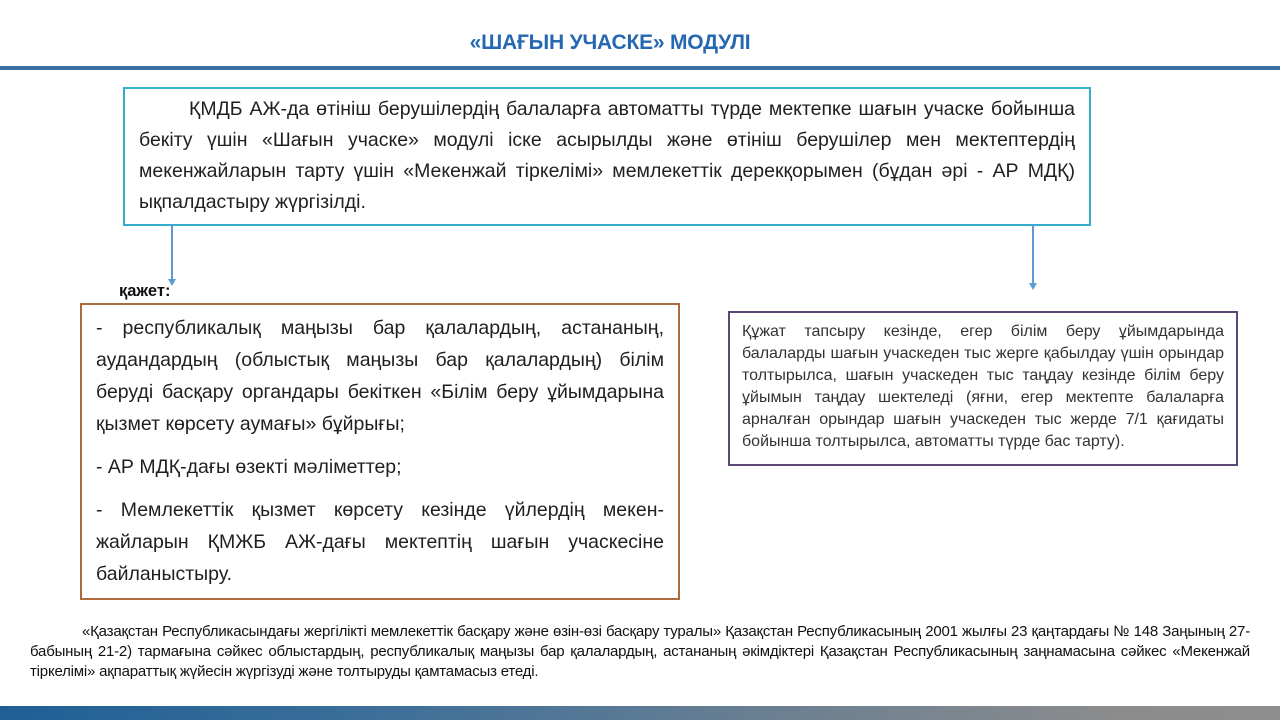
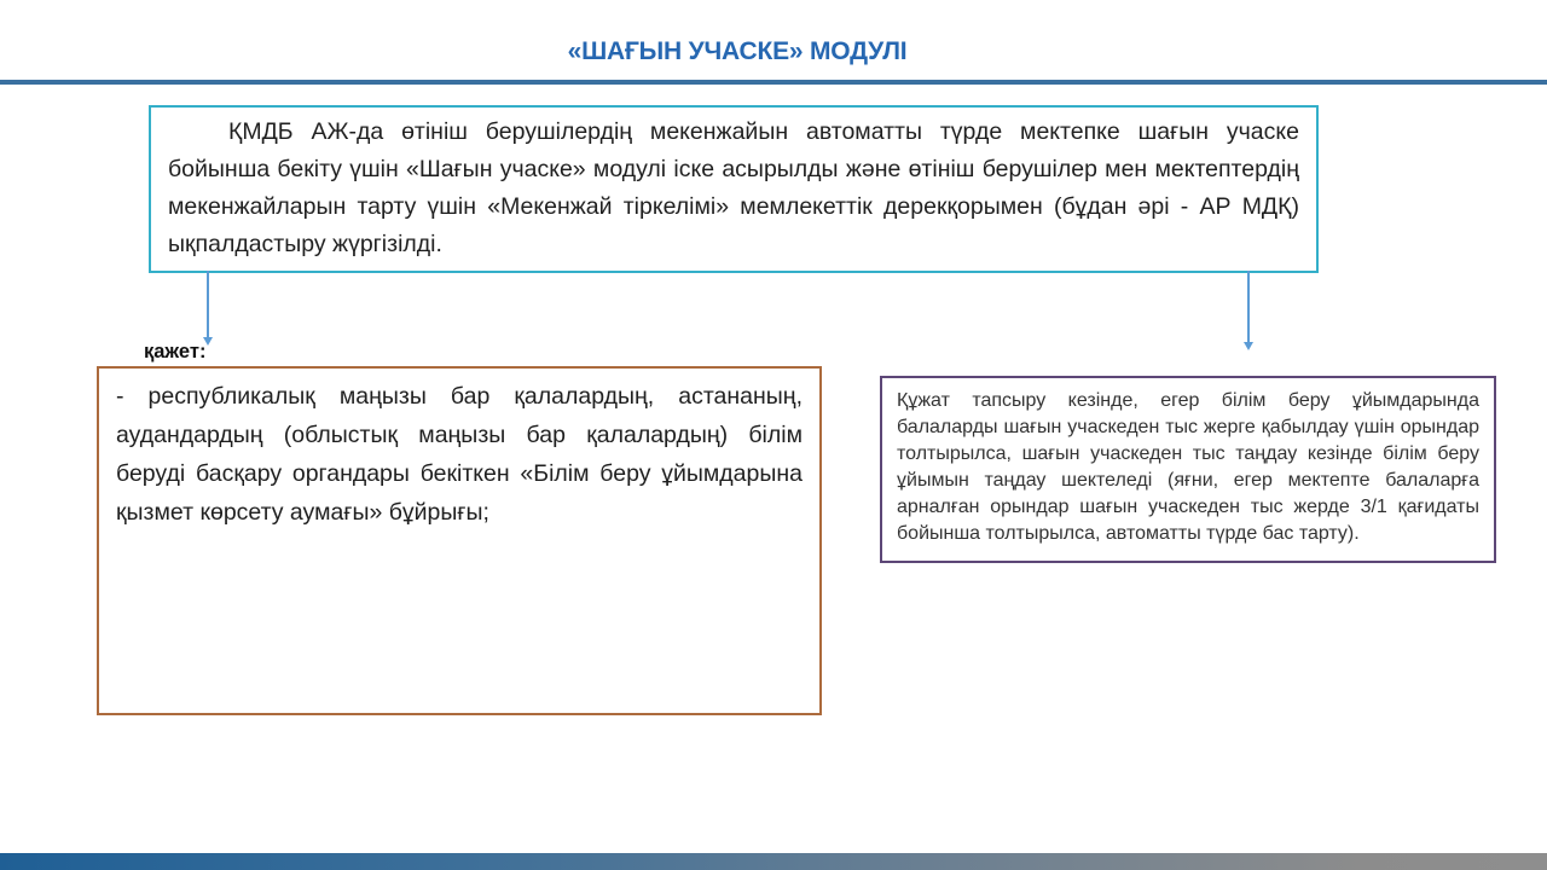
  «ШАҒЫН УЧАСКЕ» МОДУЛІ
- ҚМДБ АЖ-да өтініш берушілердің балаларға автоматты түрде мектепке шағын учаске бойынша бекіту үшін «Шағын учаске» модулі іске асырылды және өтініш берушілер мен мектептердің мекенжайларын тарту үшін «Мекенжай тіркелімі» мемлекеттік дерекқорымен (бұдан әрі - АР МДҚ) ықпалдастыру жүргізілді.
+ ҚМДБ АЖ-да өтініш берушілердің мекенжайын автоматты түрде мектепке шағын учаске бойынша бекіту үшін «Шағын учаске» модулі іске асырылды және өтініш берушілер мен мектептердің мекенжайларын тарту үшін «Мекенжай тіркелімі» мемлекеттік дерекқорымен (бұдан әрі - АР МДҚ) ықпалдастыру жүргізілді.
  қажет:
  - республикалық маңызы бар қалалардың, астананың, аудандардың (облыстық маңызы бар қалалардың) білім беруді басқару органдары бекіткен «Білім беру ұйымдарына қызмет көрсету аумағы» бұйрығы;
- - АР МДҚ-дағы өзекті мәліметтер;
- - Мемлекеттік қызмет көрсету кезінде үйлердің мекен-жайларын ҚМЖБ АЖ-дағы мектептің шағын учаскесіне байланыстыру.
- Құжат тапсыру кезінде, егер білім беру ұйымдарында балаларды шағын учаскеден тыс жерге қабылдау үшін орындар толтырылса, шағын учаскеден тыс таңдау кезінде білім беру ұйымын таңдау шектеледі (яғни, егер мектепте балаларға арналған орындар шағын учаскеден тыс жерде 7/1 қағидаты бойынша толтырылса, автоматты түрде бас тарту).
+ Құжат тапсыру кезінде, егер білім беру ұйымдарында балаларды шағын учаскеден тыс жерге қабылдау үшін орындар толтырылса, шағын учаскеден тыс таңдау кезінде білім беру ұйымын таңдау шектеледі (яғни, егер мектепте балаларға арналған орындар шағын учаскеден тыс жерде 3/1 қағидаты бойынша толтырылса, автоматты түрде бас тарту).
- «Қазақстан Республикасындағы жергілікті мемлекеттік басқару және өзін-өзі басқару туралы» Қазақстан Республикасының 2001 жылғы 23 қаңтардағы № 148 Заңының 27-бабының 21-2) тармағына сәйкес облыстардың, республикалық маңызы бар қалалардың, астананың әкімдіктері Қазақстан Республикасының заңнамасына сәйкес «Мекенжай тіркелімі» ақпараттық жүйесін жүргізуді және толтыруды қамтамасыз етеді.
